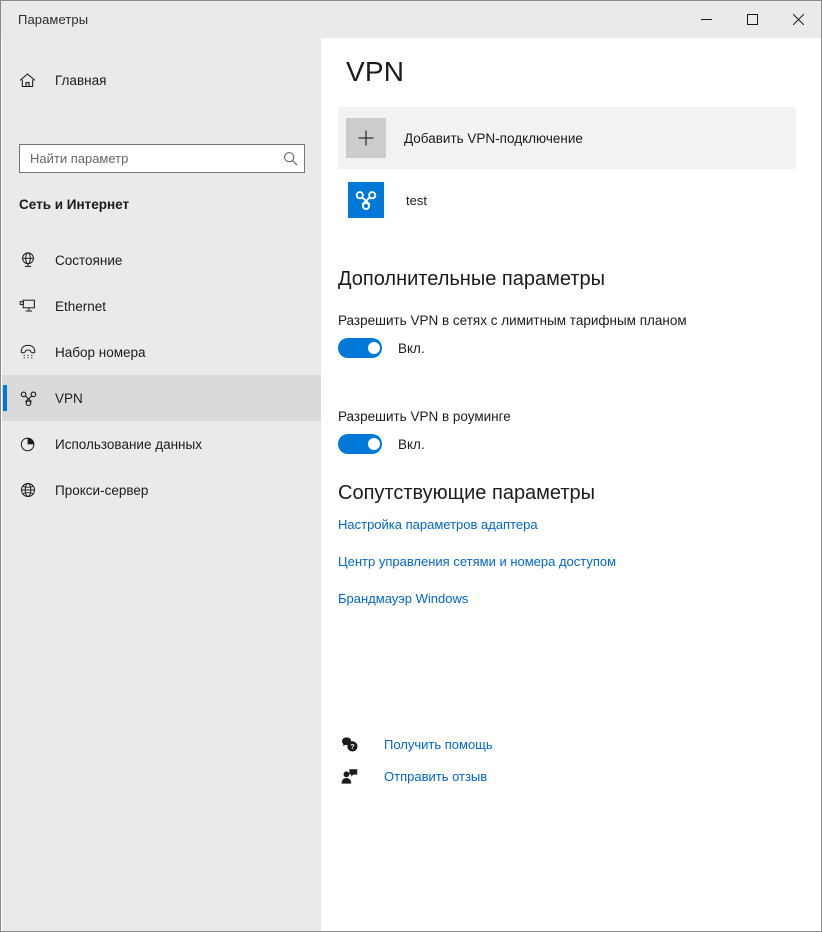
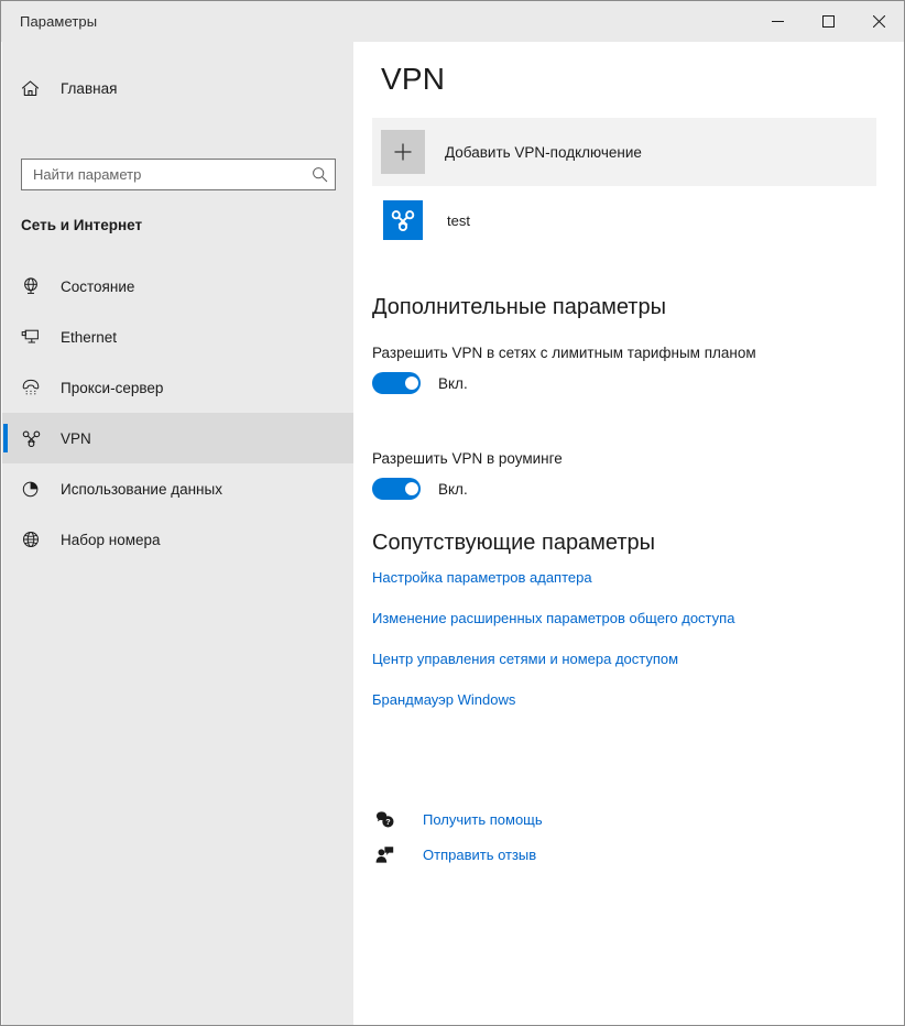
  Параметры
  Главная
  Найти параметр
  Сеть и Интернет
  Состояние
  Ethernet
- Набор номера
+ Прокси-сервер
  VPN
  Использование данных
- Прокси-сервер
+ Набор номера
  VPN
  Добавить VPN-подключение
  test
  Дополнительные параметры
  Разрешить VPN в сетях с лимитным тарифным планом
  Вкл.
  Разрешить VPN в роуминге
  Вкл.
  Сопутствующие параметры
  Настройка параметров адаптера
+ Изменение расширенных параметров общего доступа
  Центр управления сетями и номера доступом
  Брандмауэр Windows
  ?
  Получить помощь
  Отправить отзыв
